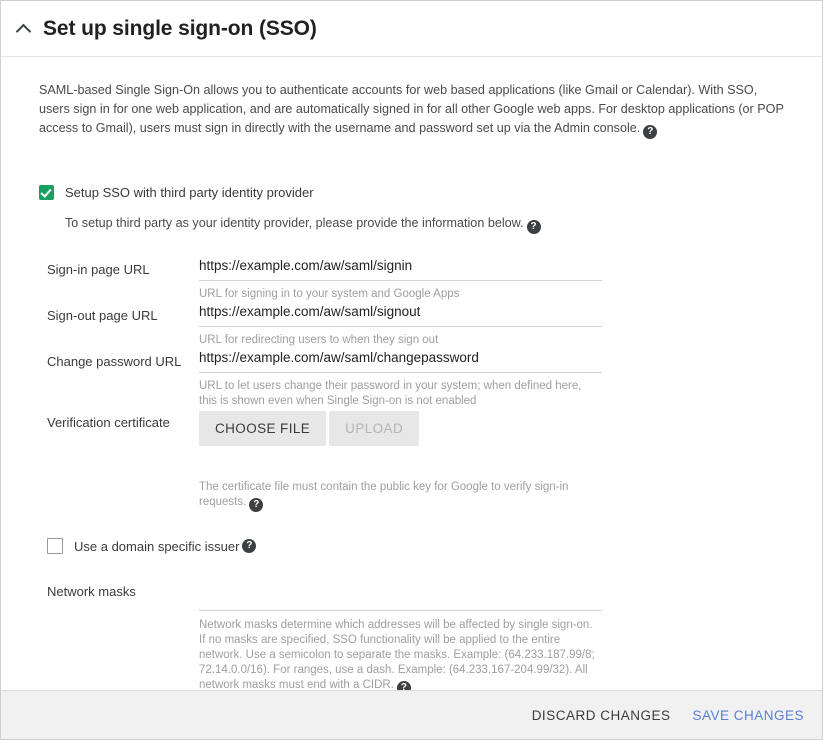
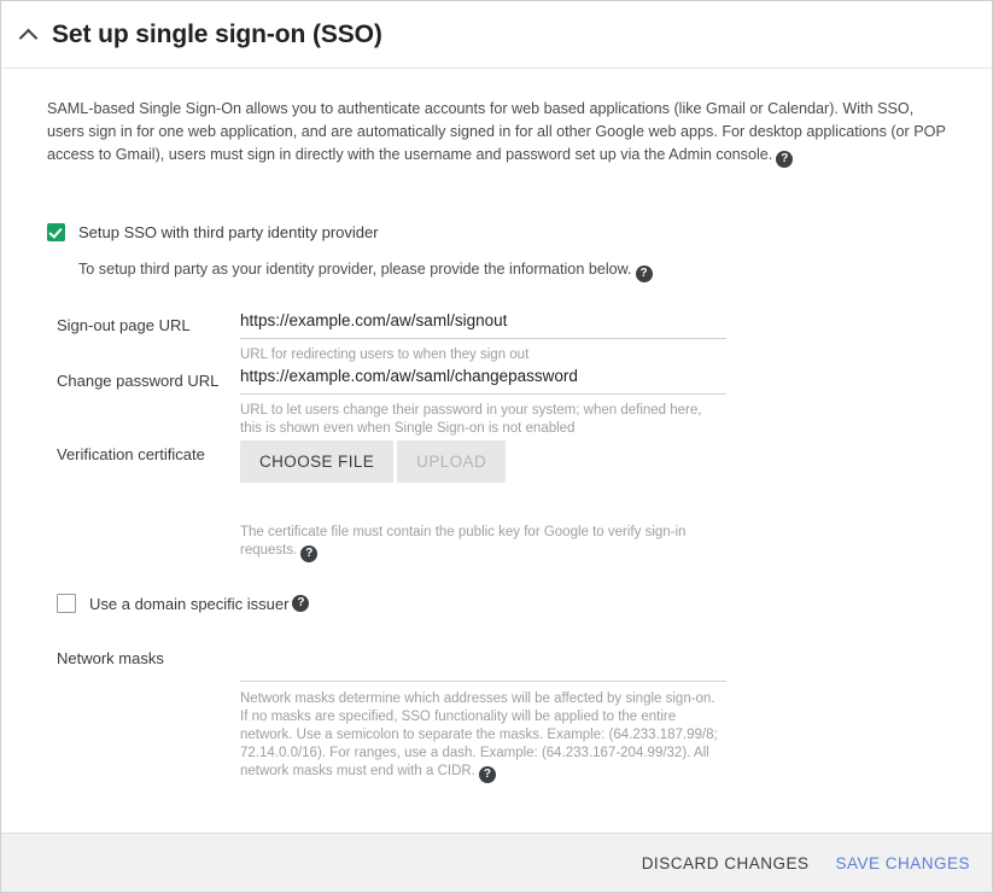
  Set up single sign-on (SSO)
  SAML-based Single Sign-On allows you to authenticate accounts for web based applications (like Gmail or Calendar). With SSO, users sign in for one web application, and are automatically signed in for all other Google web apps. For desktop applications (or POP access to Gmail), users must sign in directly with the username and password set up via the Admin console. ?
  Setup SSO with third party identity provider
  To setup third party as your identity provider, please provide the information below. ?
- Sign-in page URL
- https://example.com/aw/saml/signin
- URL for signing in to your system and Google Apps
  Sign-out page URL
  https://example.com/aw/saml/signout
  URL for redirecting users to when they sign out
  Change password URL
  https://example.com/aw/saml/changepassword
  URL to let users change their password in your system; when defined here, this is shown even when Single Sign-on is not enabled
  Verification certificate
  CHOOSE FILE
  UPLOAD
  The certificate file must contain the public key for Google to verify sign-in requests. ?
  Use a domain specific issuer
  ?
  Network masks
  Network masks determine which addresses will be affected by single sign-on. If no masks are specified, SSO functionality will be applied to the entire network. Use a semicolon to separate the masks. Example: (64.233.187.99/8; 72.14.0.0/16). For ranges, use a dash. Example: (64.233.167-204.99/32). All network masks must end with a CIDR. ?
  DISCARD CHANGES
  SAVE CHANGES
